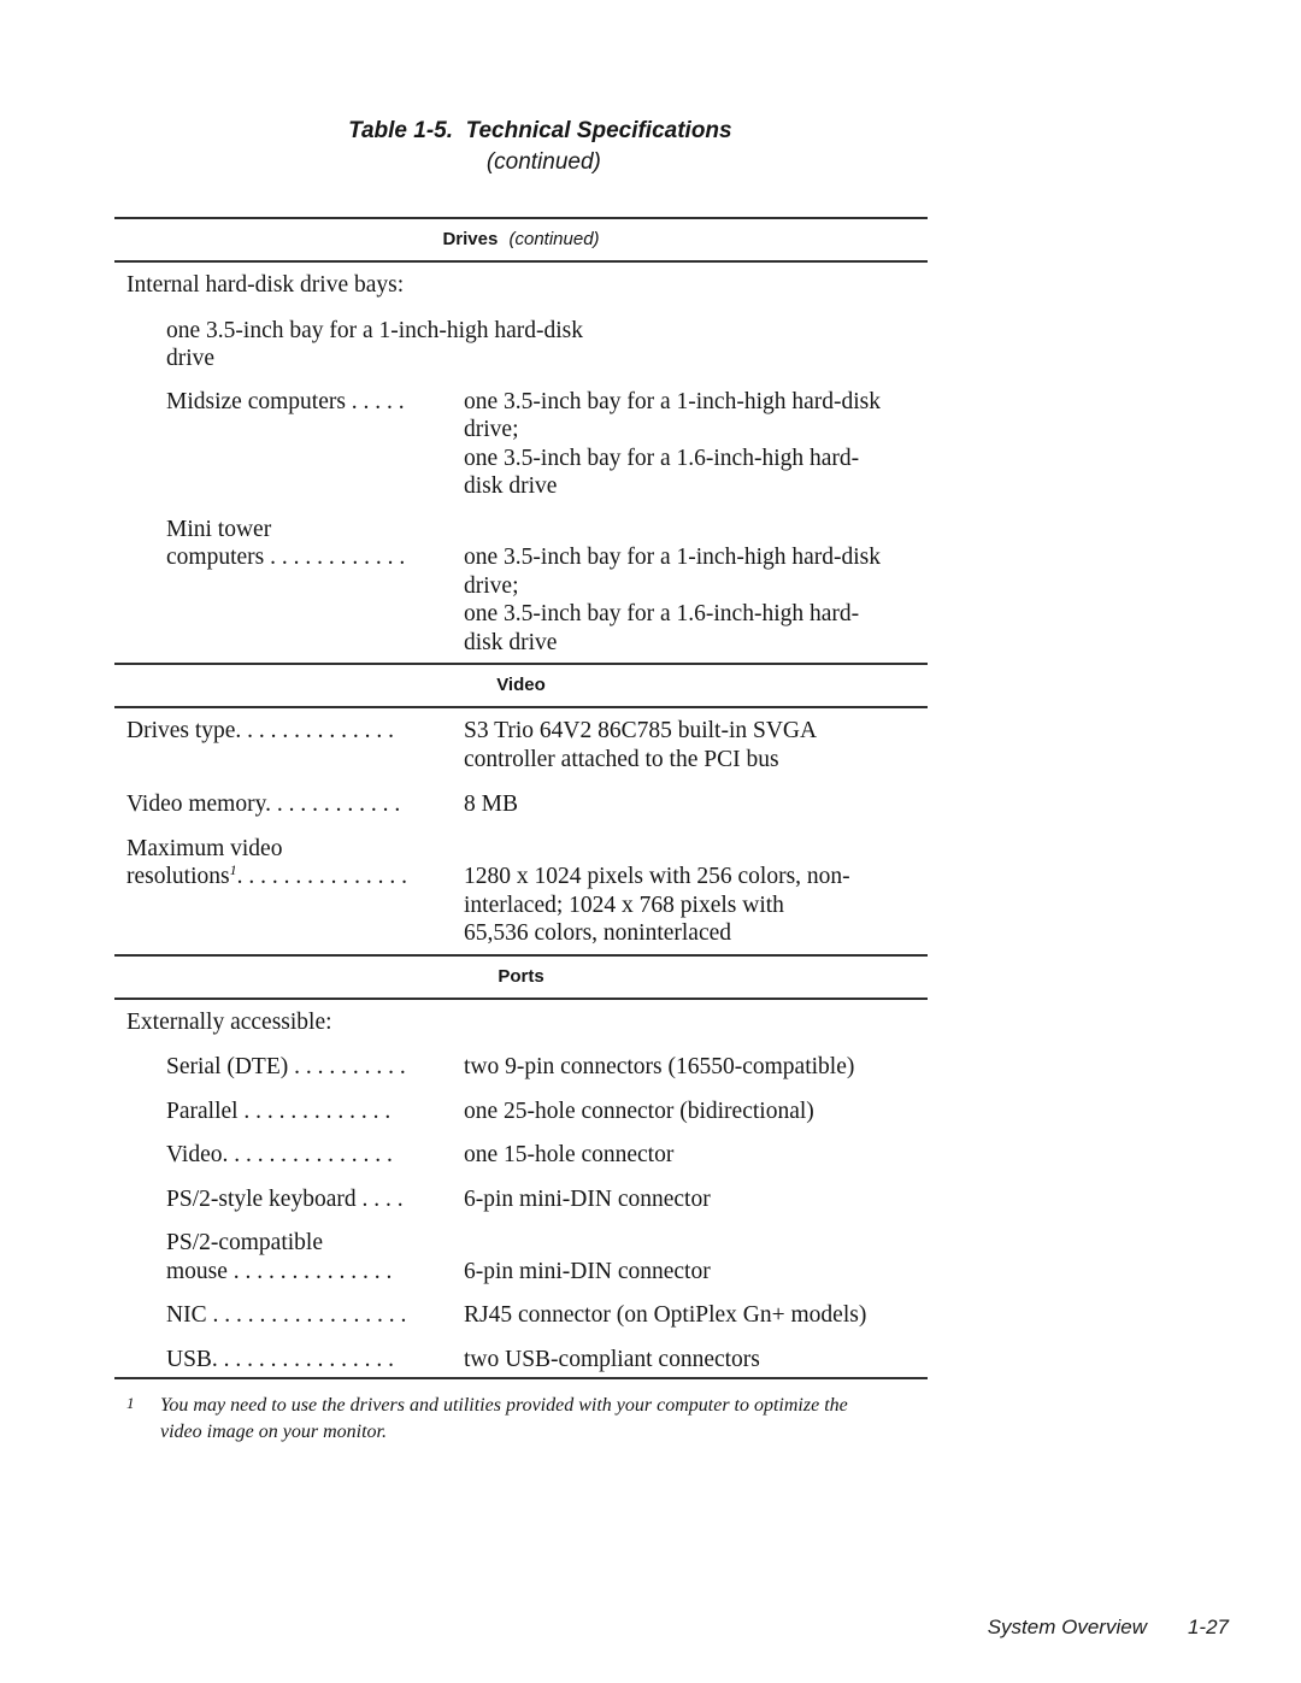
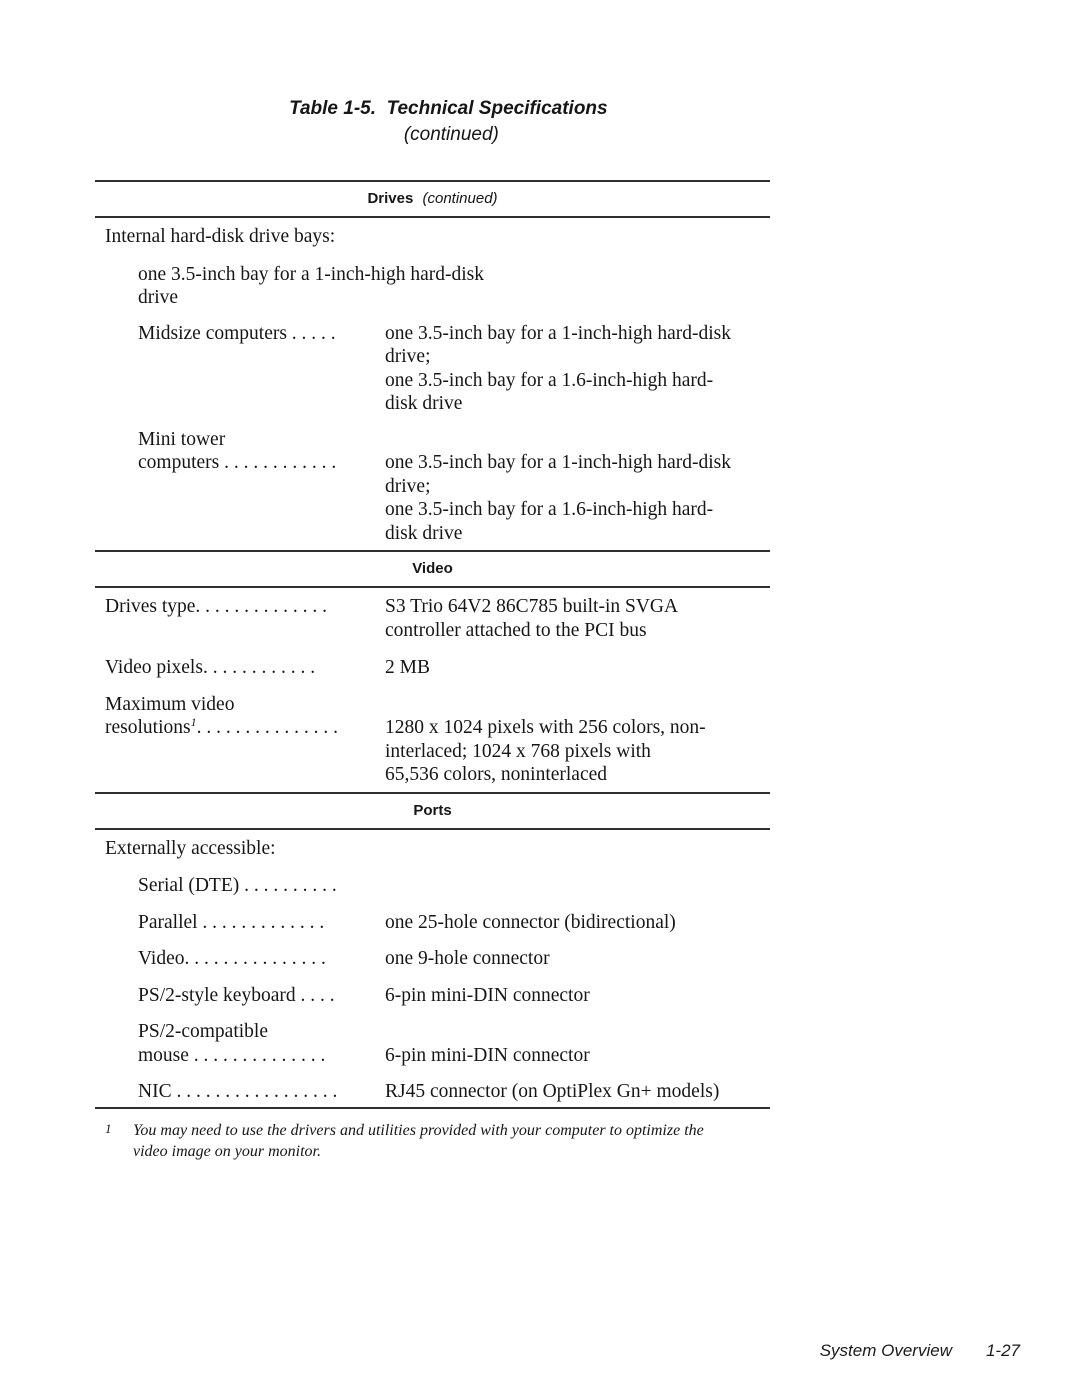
  Table 1-5. Technical Specifications (continued)
  Drives (continued)
  Internal hard-disk drive bays:
  one 3.5-inch bay for a 1-inch-high hard-disk
  drive
  Midsize computers . . . . .
  one 3.5-inch bay for a 1-inch-high hard-disk
  drive;
  one 3.5-inch bay for a 1.6-inch-high hard-
  disk drive
  Mini tower
  computers . . . . . . . . . . . .
  one 3.5-inch bay for a 1-inch-high hard-disk
  drive;
  one 3.5-inch bay for a 1.6-inch-high hard-
  disk drive
  Video
  Drives type. . . . . . . . . . . . . .
  S3 Trio 64V2 86C785 built-in SVGA
  controller attached to the PCI bus
- Video memory. . . . . . . . . . . .
+ Video pixels. . . . . . . . . . . .
- 8 MB
+ 2 MB
  Maximum video
  resolutions1. . . . . . . . . . . . . . .
  1280 x 1024 pixels with 256 colors, non-
  interlaced; 1024 x 768 pixels with
  65,536 colors, noninterlaced
  Ports
  Externally accessible:
  Serial (DTE) . . . . . . . . . .
- two 9-pin connectors (16550-compatible)
  Parallel . . . . . . . . . . . . .
  one 25-hole connector (bidirectional)
  Video. . . . . . . . . . . . . . .
- one 15-hole connector
+ one 9-hole connector
  PS/2-style keyboard . . . .
  6-pin mini-DIN connector
  PS/2-compatible
  mouse . . . . . . . . . . . . . .
  6-pin mini-DIN connector
  NIC . . . . . . . . . . . . . . . . .
  RJ45 connector (on OptiPlex Gn+ models)
- USB. . . . . . . . . . . . . . . .
- two USB-compliant connectors
  1
  You may need to use the drivers and utilities provided with your computer to optimize the
  video image on your monitor.
  System Overview 1-27
